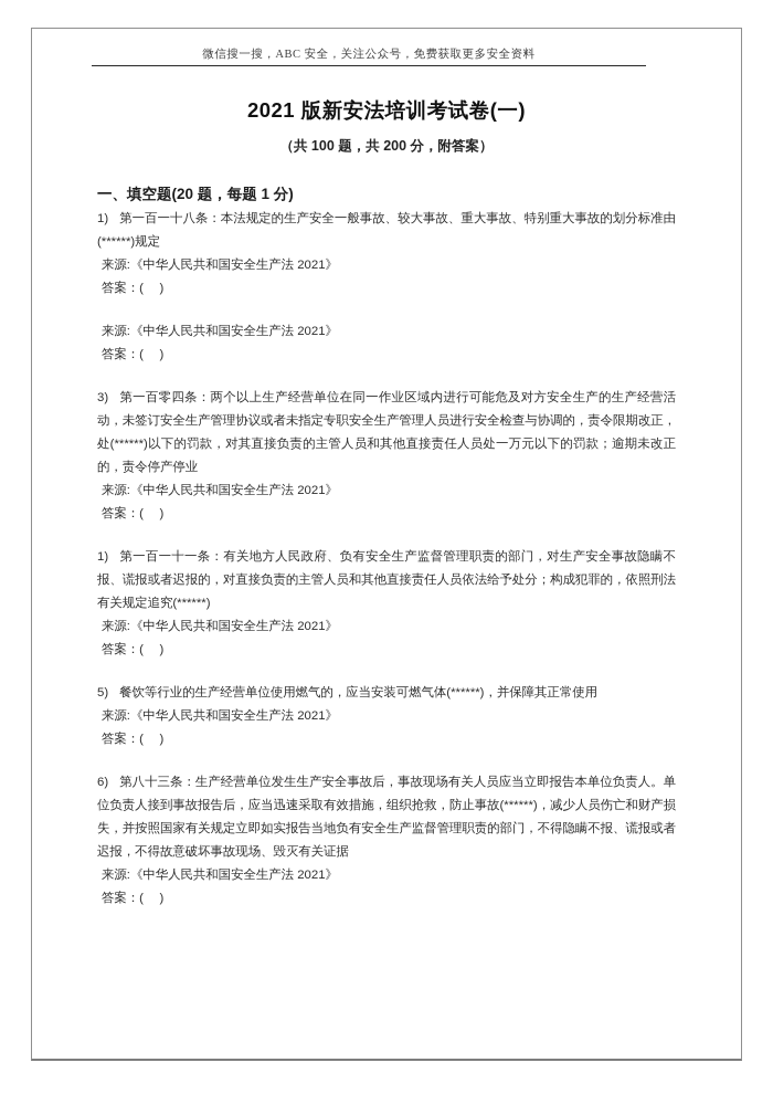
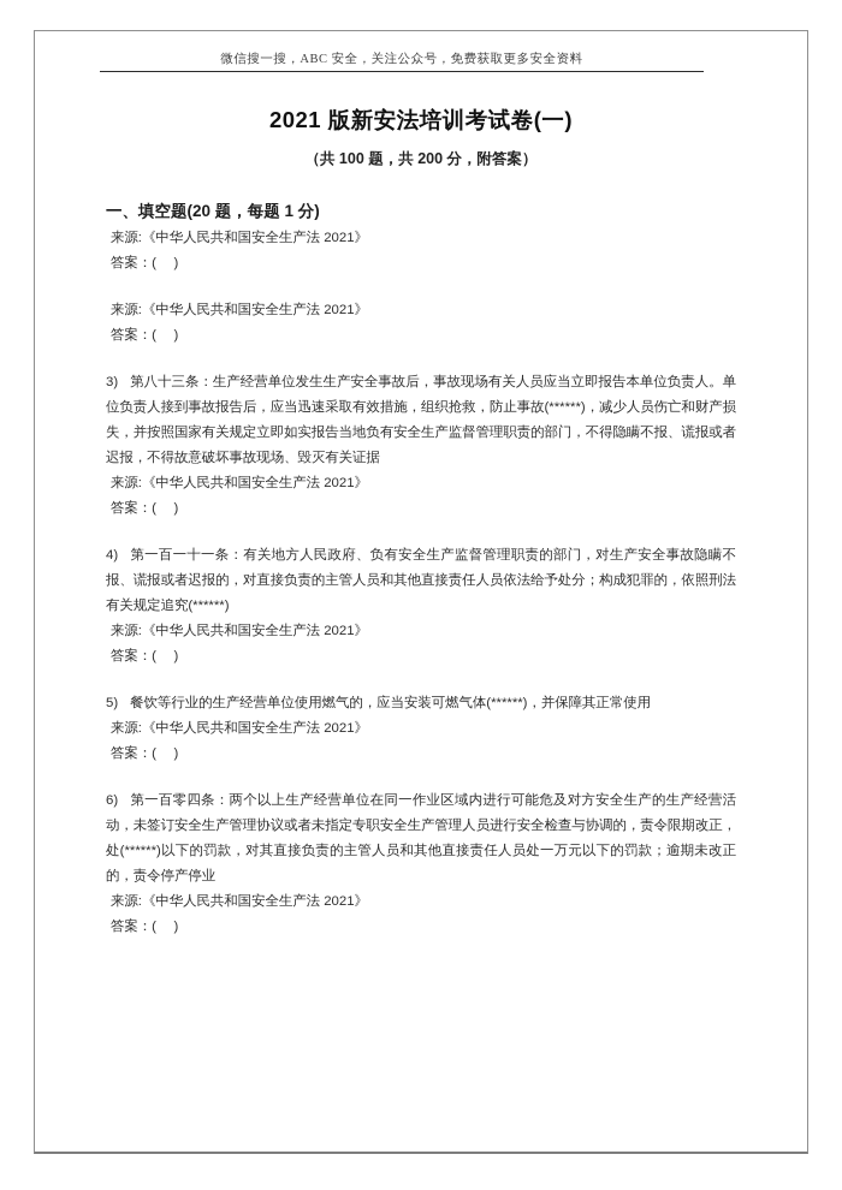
  微信搜一搜，ABC 安全，关注公众号，免费获取更多安全资料
  2021 版新安法培训考试卷(一)
  （共 100 题，共 200 分，附答案）
  一、填空题(20 题，每题 1 分)
- 1) 第一百一十八条：本法规定的生产安全一般事故、较大事故、重大事故、特别重大事故的划分标准由(******)规定
  来源:《中华人民共和国安全生产法 2021》
  答案：( )
  来源:《中华人民共和国安全生产法 2021》
  答案：( )
- 3) 第一百零四条：两个以上生产经营单位在同一作业区域内进行可能危及对方安全生产的生产经营活动，未签订安全生产管理协议或者未指定专职安全生产管理人员进行安全检查与协调的，责令限期改正，处(******)以下的罚款，对其直接负责的主管人员和其他直接责任人员处一万元以下的罚款；逾期未改正的，责令停产停业
+ 3) 第八十三条：生产经营单位发生生产安全事故后，事故现场有关人员应当立即报告本单位负责人。单位负责人接到事故报告后，应当迅速采取有效措施，组织抢救，防止事故(******)，减少人员伤亡和财产损失，并按照国家有关规定立即如实报告当地负有安全生产监督管理职责的部门，不得隐瞒不报、谎报或者迟报，不得故意破坏事故现场、毁灭有关证据
  来源:《中华人民共和国安全生产法 2021》
  答案：( )
- 1) 第一百一十一条：有关地方人民政府、负有安全生产监督管理职责的部门，对生产安全事故隐瞒不报、谎报或者迟报的，对直接负责的主管人员和其他直接责任人员依法给予处分；构成犯罪的，依照刑法有关规定追究(******)
+ 4) 第一百一十一条：有关地方人民政府、负有安全生产监督管理职责的部门，对生产安全事故隐瞒不报、谎报或者迟报的，对直接负责的主管人员和其他直接责任人员依法给予处分；构成犯罪的，依照刑法有关规定追究(******)
  来源:《中华人民共和国安全生产法 2021》
  答案：( )
  5) 餐饮等行业的生产经营单位使用燃气的，应当安装可燃气体(******)，并保障其正常使用
  来源:《中华人民共和国安全生产法 2021》
  答案：( )
- 6) 第八十三条：生产经营单位发生生产安全事故后，事故现场有关人员应当立即报告本单位负责人。单位负责人接到事故报告后，应当迅速采取有效措施，组织抢救，防止事故(******)，减少人员伤亡和财产损失，并按照国家有关规定立即如实报告当地负有安全生产监督管理职责的部门，不得隐瞒不报、谎报或者迟报，不得故意破坏事故现场、毁灭有关证据
+ 6) 第一百零四条：两个以上生产经营单位在同一作业区域内进行可能危及对方安全生产的生产经营活动，未签订安全生产管理协议或者未指定专职安全生产管理人员进行安全检查与协调的，责令限期改正，处(******)以下的罚款，对其直接负责的主管人员和其他直接责任人员处一万元以下的罚款；逾期未改正的，责令停产停业
  来源:《中华人民共和国安全生产法 2021》
  答案：( )
